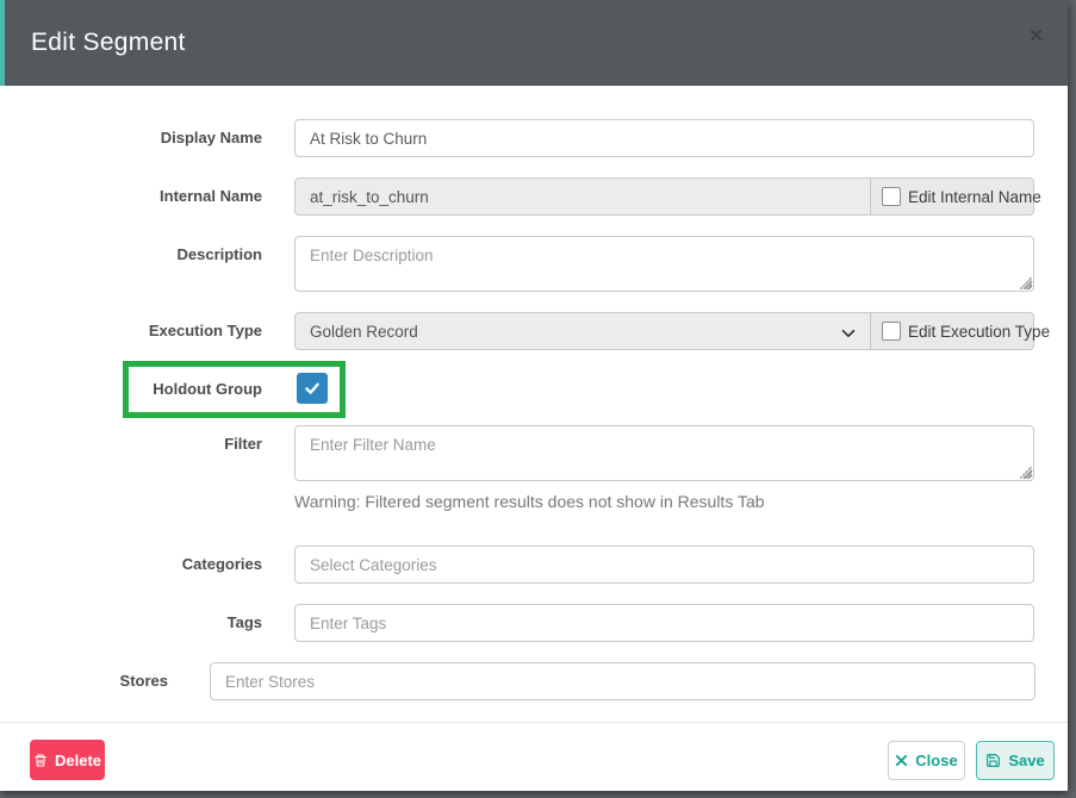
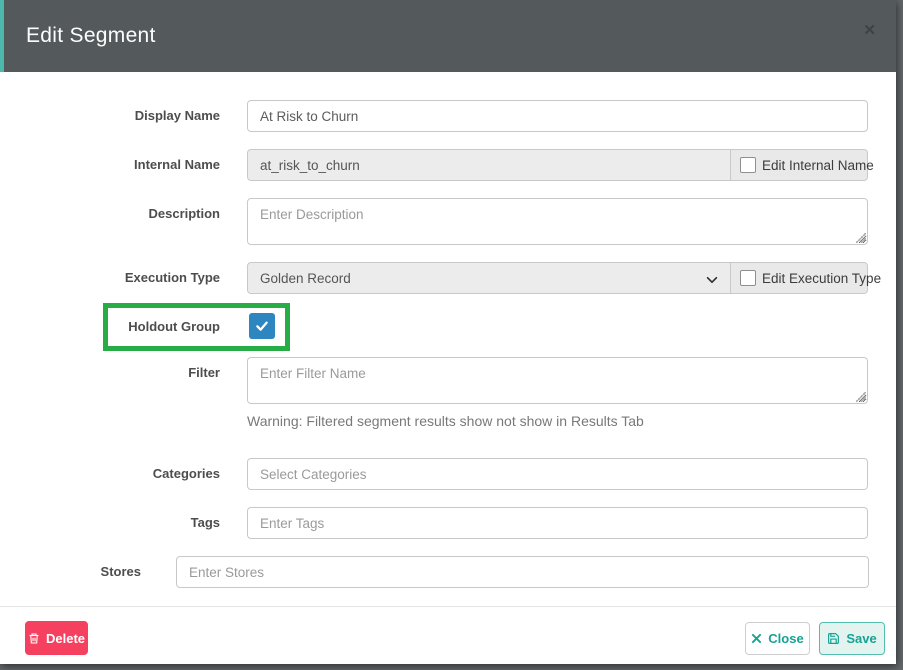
  Edit Segment
  Display Name
  At Risk to Churn
  Internal Name
  at_risk_to_churn
  Edit Internal Name
  Description
  Enter Description
  Execution Type
  Golden Record
  Edit Execution Type
  Holdout Group
  Filter
  Enter Filter Name
- Warning: Filtered segment results does not show in Results Tab
+ Warning: Filtered segment results show not show in Results Tab
  Categories
  Select Categories
  Tags
  Enter Tags
  Stores
  Enter Stores
  Delete
  Close
  Save
